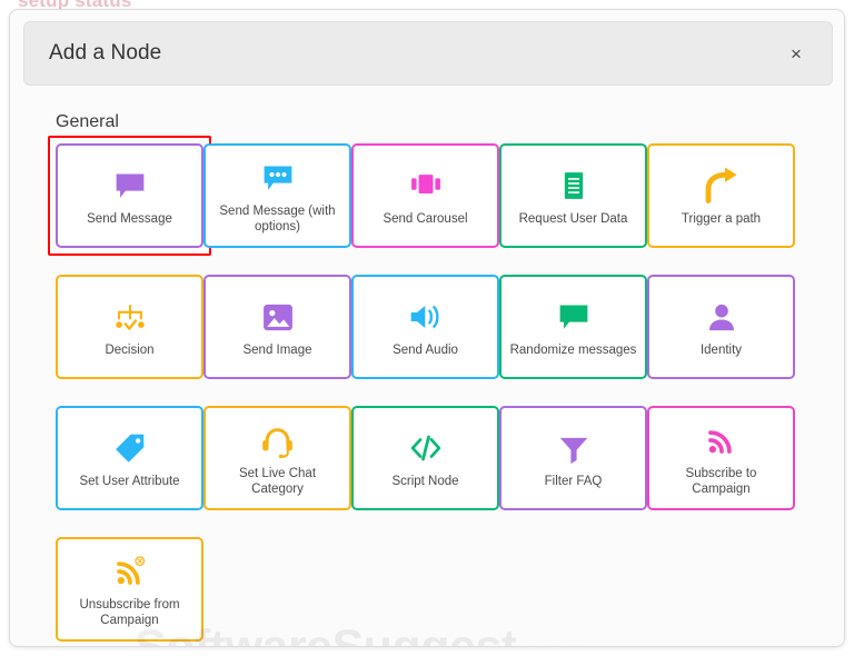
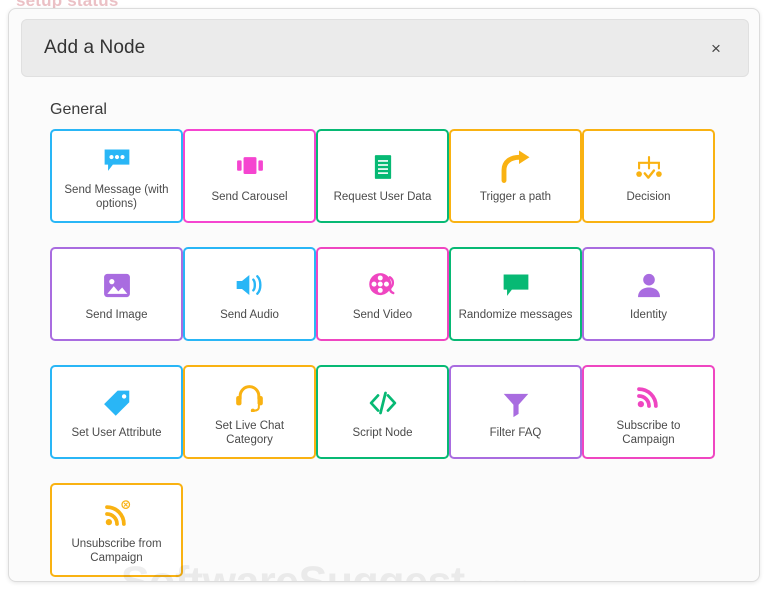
  setup status
  Add a Node
  ×
  General
- Send Message
  Send Message (with options)
  Send Carousel
  Request User Data
  Trigger a path
  Decision
  Send Image
  Send Audio
+ Send Video
  Randomize messages
  Identity
  Set User Attribute
  Set Live Chat Category
  Script Node
  Filter FAQ
  Subscribe to Campaign
  Unsubscribe from Campaign
